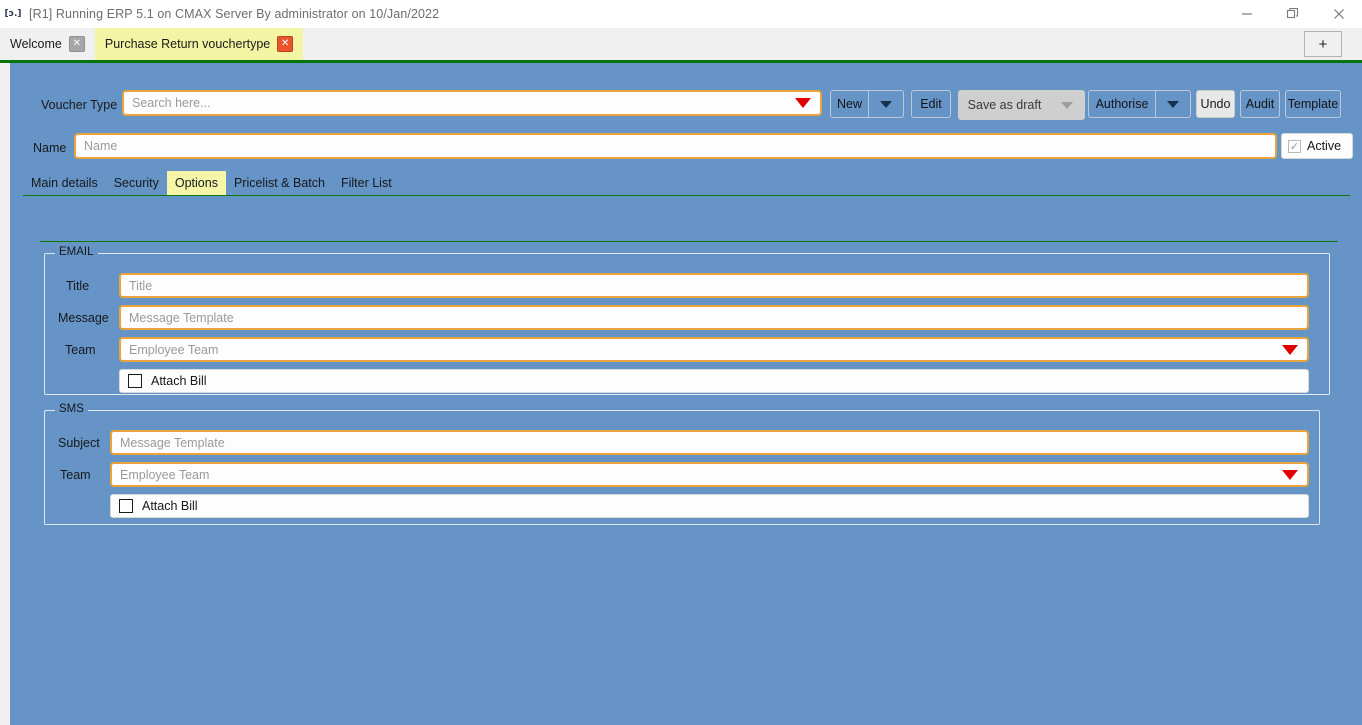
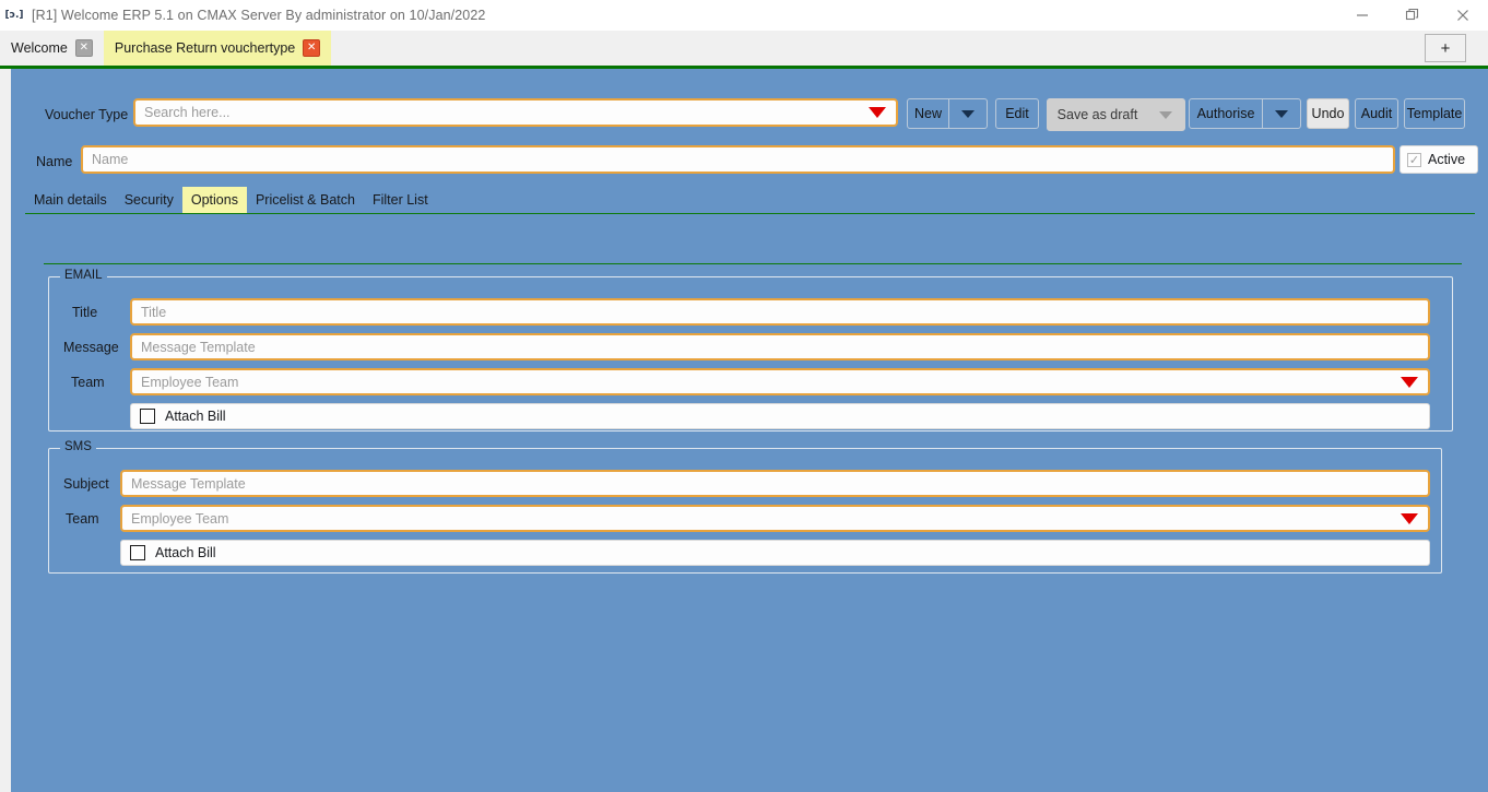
  [ɔ.]
- [R1] Running ERP 5.1 on CMAX Server By administrator on 10/Jan/2022
+ [R1] Welcome ERP 5.1 on CMAX Server By administrator on 10/Jan/2022
  Welcome
  ✕
  Purchase Return vouchertype
  ✕
  +
  Voucher Type
  Search here...
  New
  Edit
  Save as draft
  Authorise
  Undo
  Audit
  Template
  Name
  Name
  ✓
  Active
  Main details
  Security
  Options
  Pricelist & Batch
  Filter List
  EMAIL
  Title
  Title
  Message
  Message Template
  Team
  Employee Team
  Attach Bill
  SMS
  Subject
  Message Template
  Team
  Employee Team
  Attach Bill
